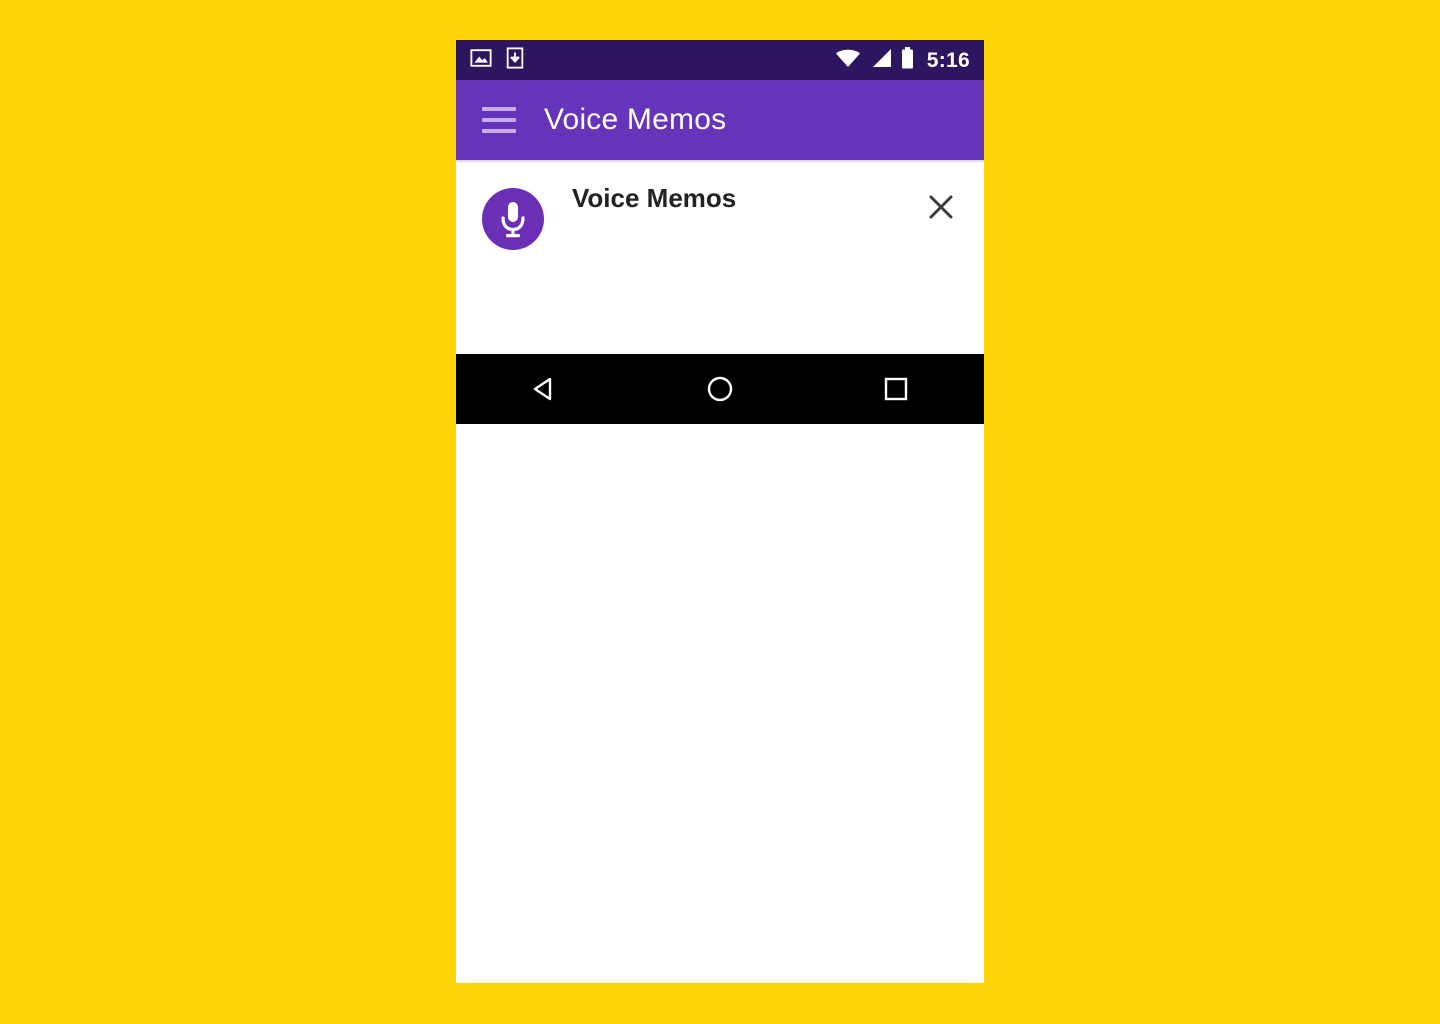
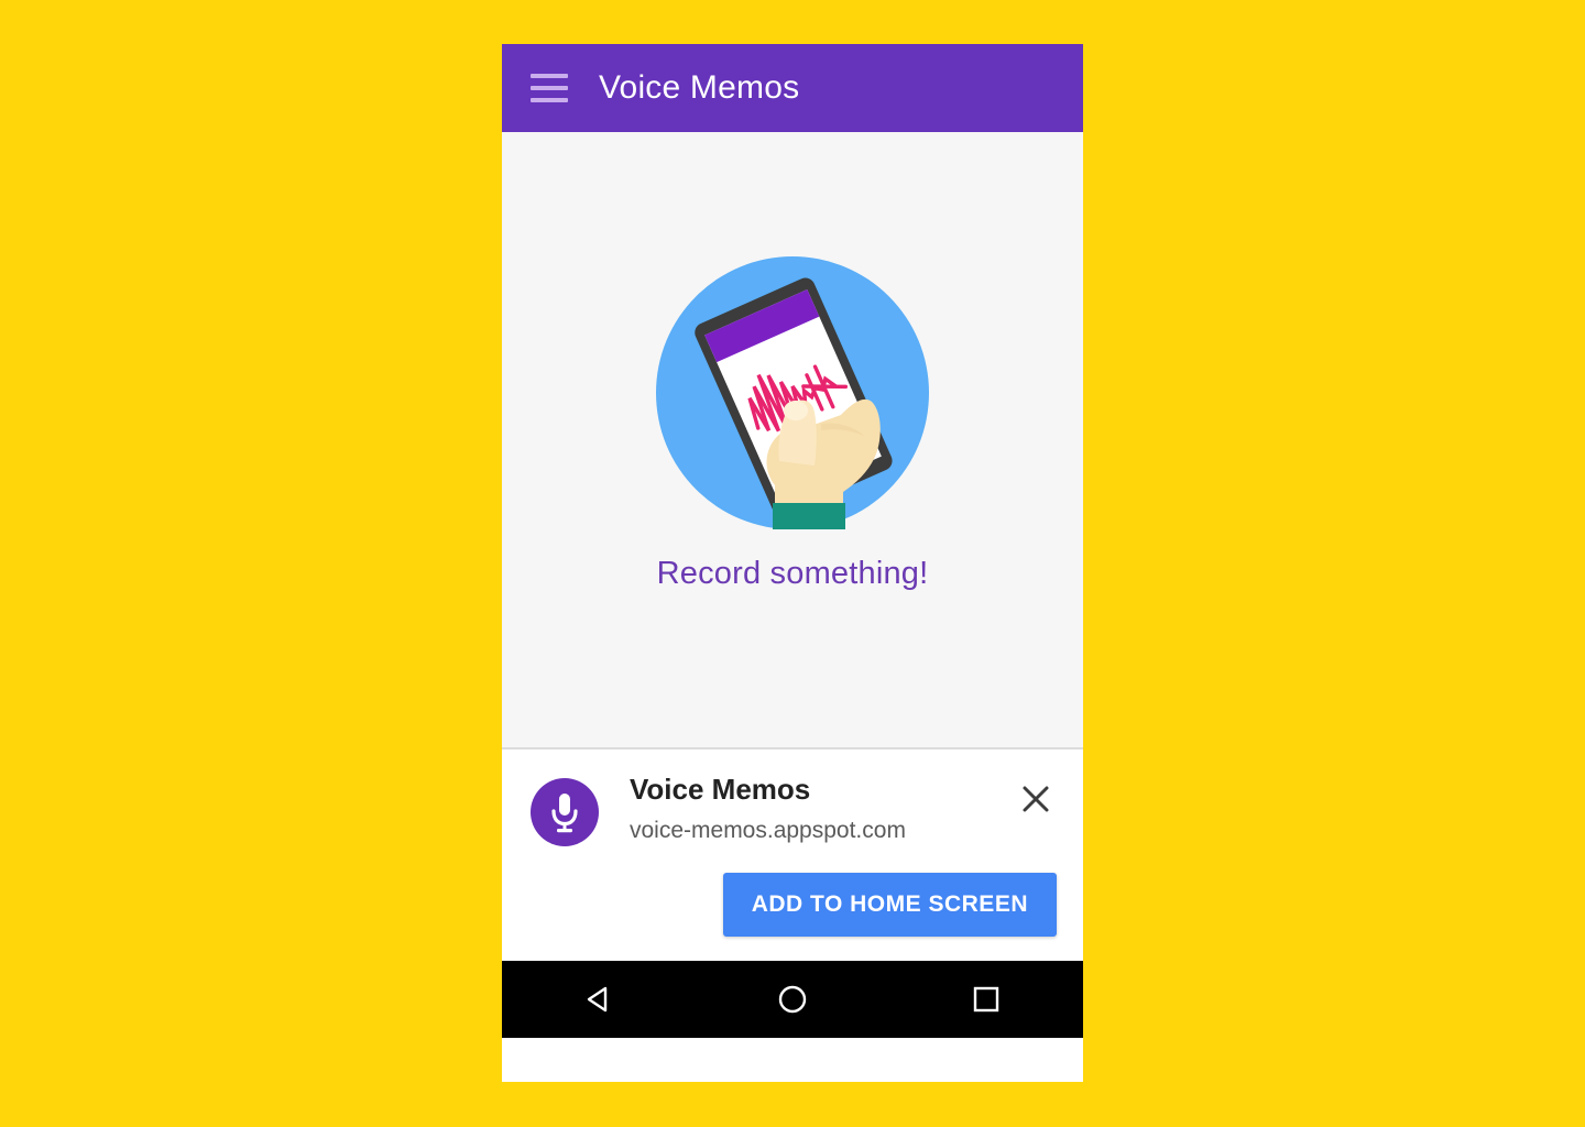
- 5:16
  Voice Memos
+ Record something!
  Voice Memos
+ voice-memos.appspot.com
+ ADD TO HOME SCREEN
